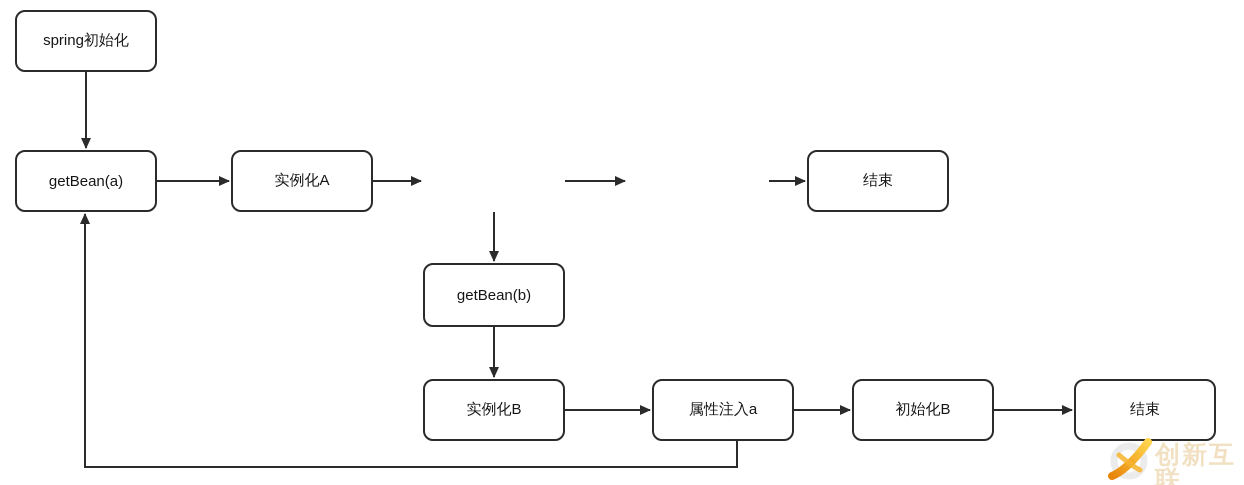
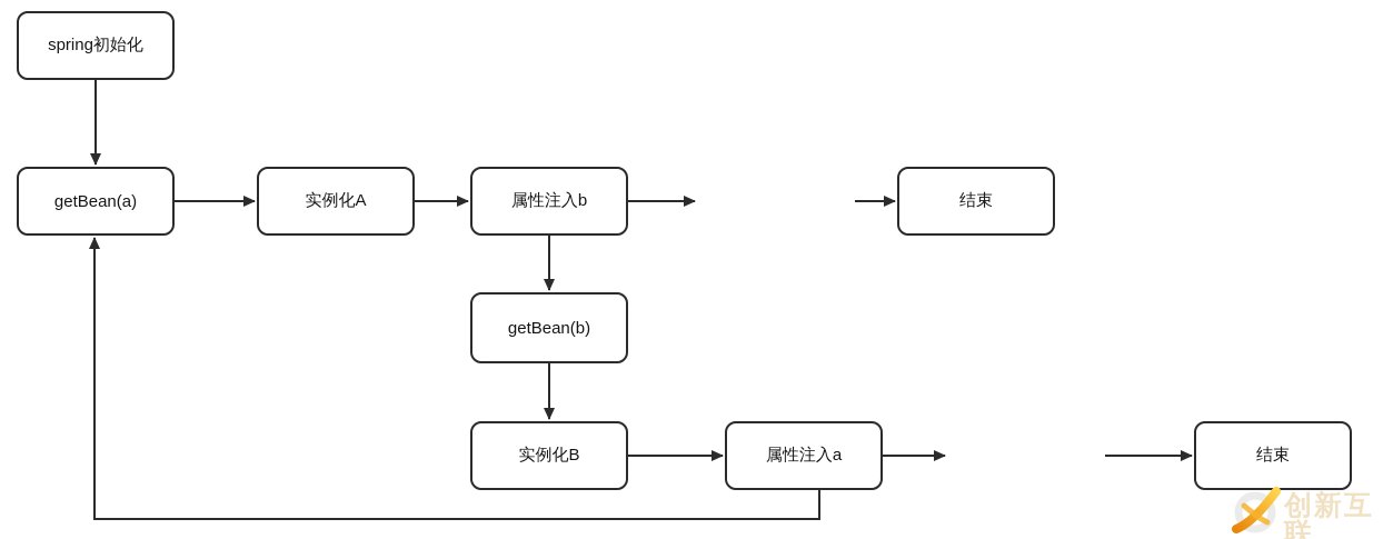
  spring初始化
  getBean(a)
  实例化A
+ 属性注入b
  结束
  getBean(b)
  实例化B
  属性注入a
- 初始化B
  结束
  创新互联
